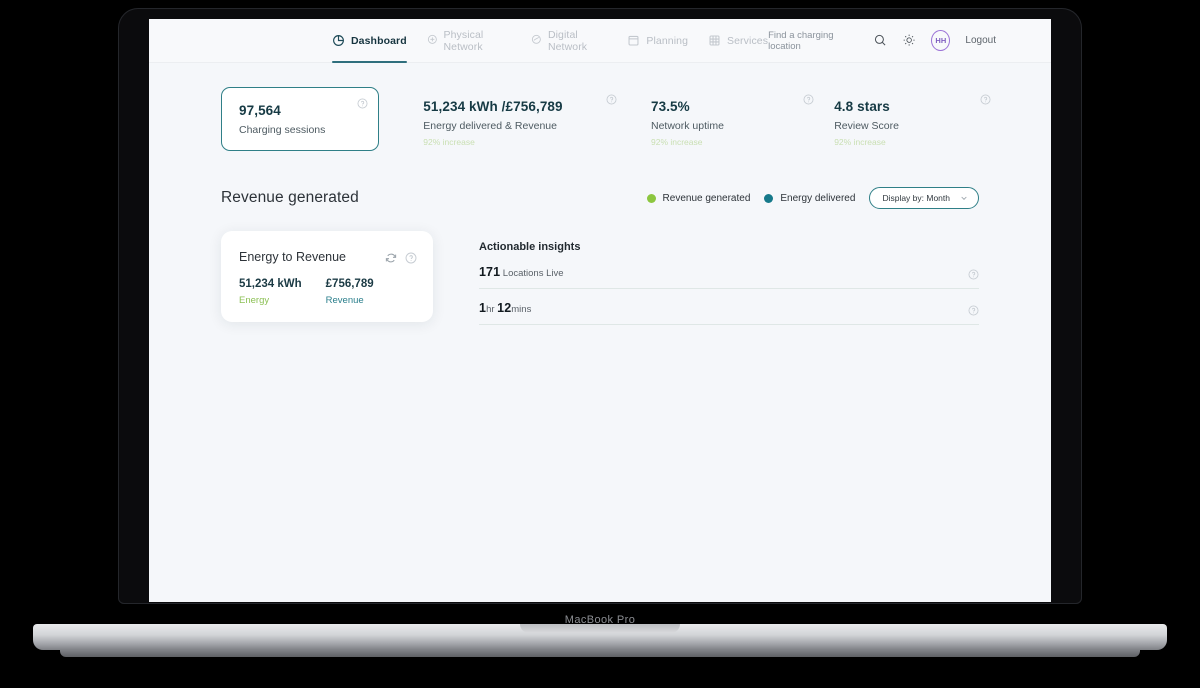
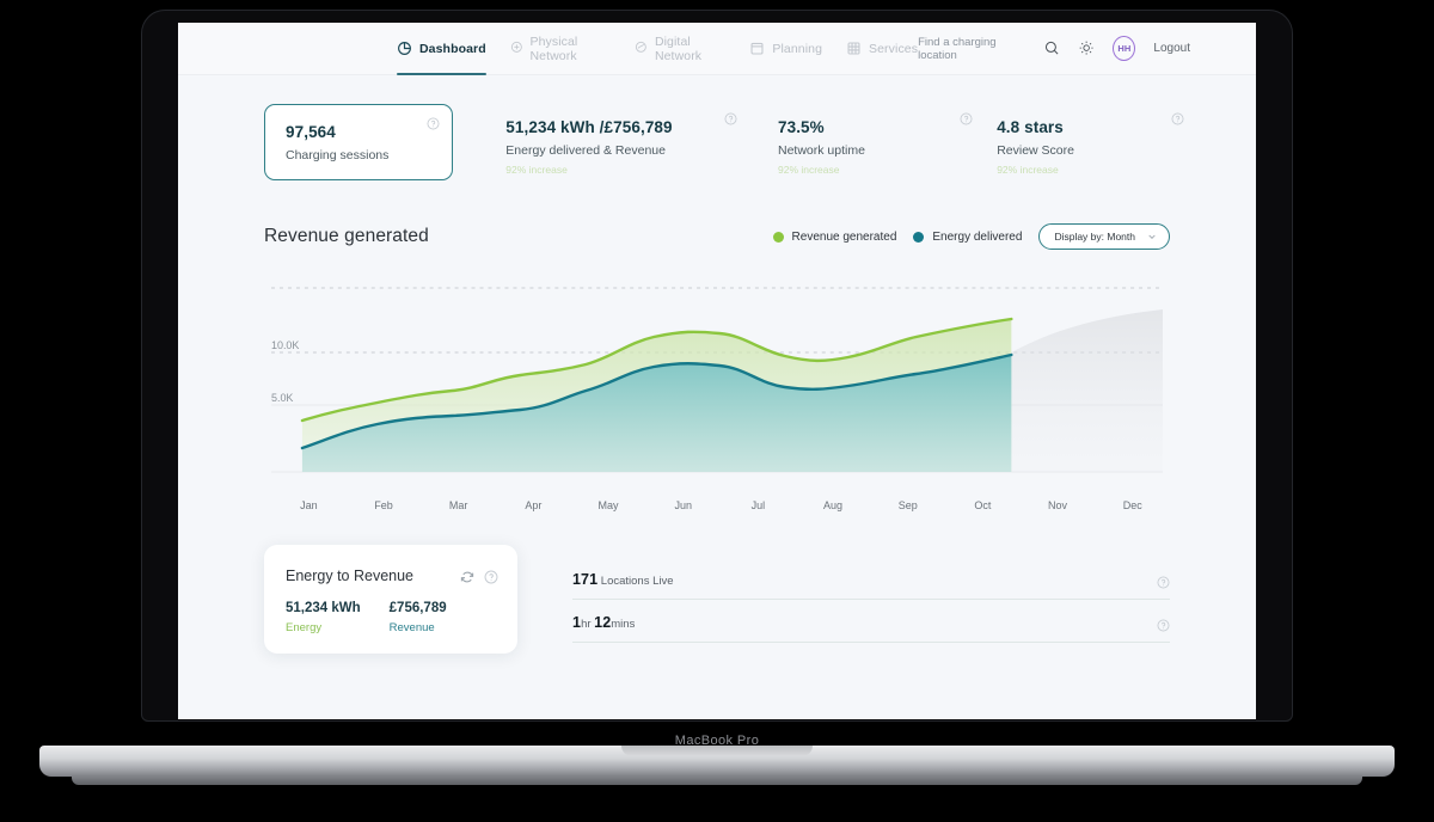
  MacBook Pro
  Dashboard
  Physical Network
  Digital Network
  Planning
  Services
  Find a charging location
  HH
  Logout
  97,564
  Charging sessions
  51,234 kWh /£756,789
  Energy delivered & Revenue
  92% increase
  73.5%
  Network uptime
  92% increase
  4.8 stars
  Review Score
  92% increase
  Revenue generated
  Revenue generated
  Energy delivered
  Display by: Month
+ 10.0K
+ 5.0K
+ Jan
+ Feb
+ Mar
+ Apr
+ May
+ Jun
+ Jul
+ Aug
+ Sep
+ Oct
+ Nov
+ Dec
  Energy to Revenue
  51,234 kWh
  Energy
  £756,789
  Revenue
- Actionable insights
  171 Locations Live
  1hr 12mins
